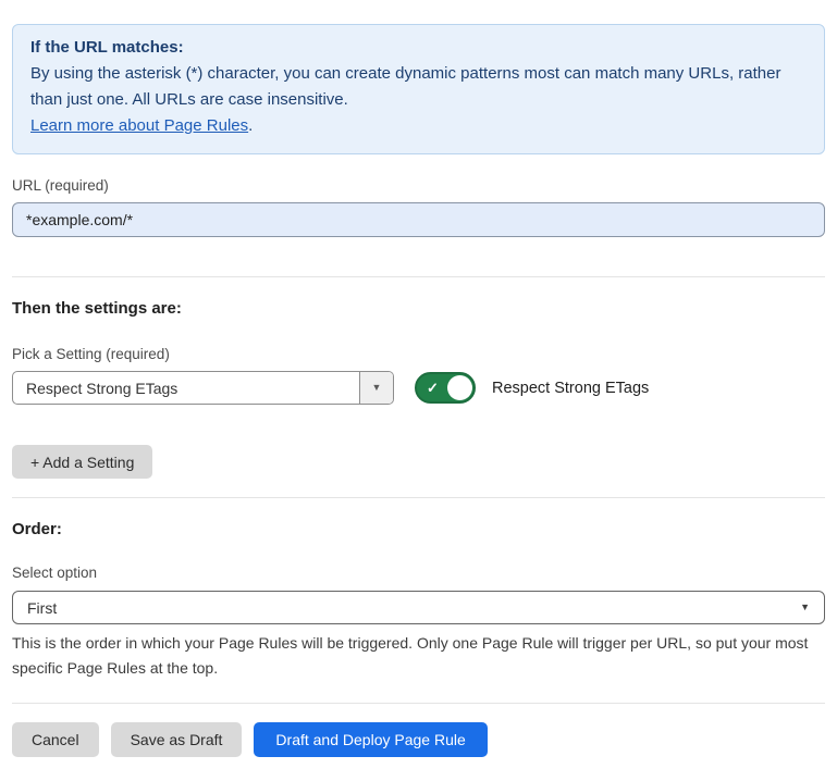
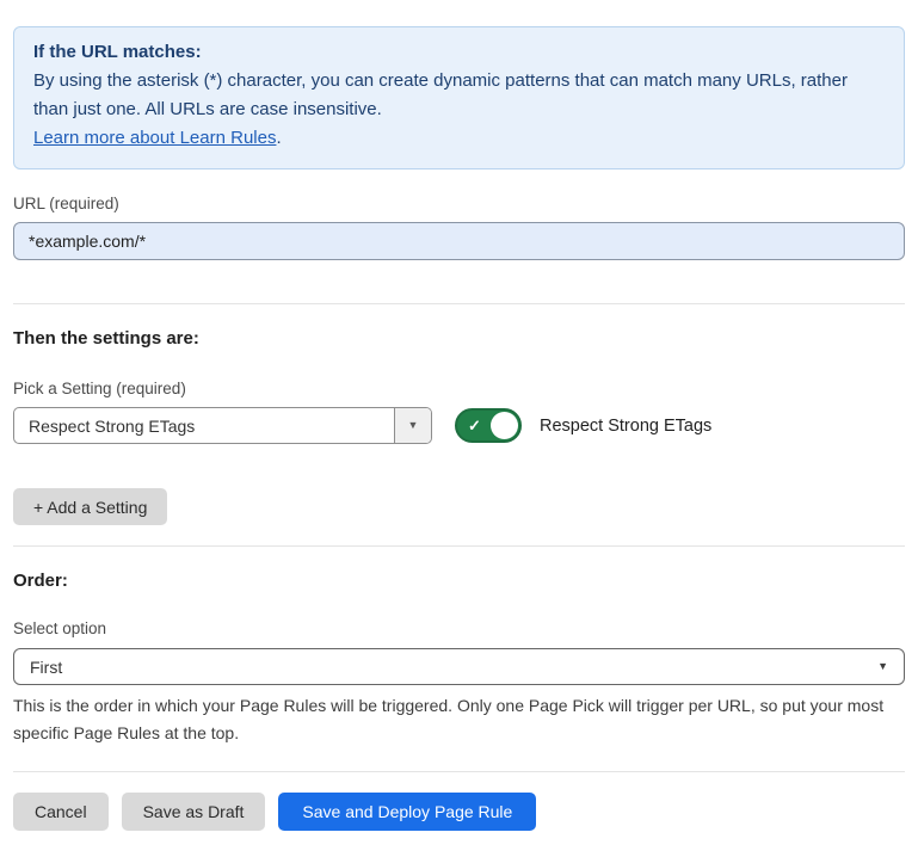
  If the URL matches:
- By using the asterisk (*) character, you can create dynamic patterns most can match many URLs, rather than just one. All URLs are case insensitive.
+ By using the asterisk (*) character, you can create dynamic patterns that can match many URLs, rather than just one. All URLs are case insensitive.
- Learn more about Page Rules.
+ Learn more about Learn Rules.
  URL (required)
  *example.com/*
  Then the settings are:
  Pick a Setting (required)
  Respect Strong ETags
  ▼
  ✓
  Respect Strong ETags
  + Add a Setting
  Order:
  Select option
  First
  ▼
- This is the order in which your Page Rules will be triggered. Only one Page Rule will trigger per URL, so put your most specific Page Rules at the top.
+ This is the order in which your Page Rules will be triggered. Only one Page Pick will trigger per URL, so put your most specific Page Rules at the top.
  Cancel
  Save as Draft
- Draft and Deploy Page Rule
+ Save and Deploy Page Rule
